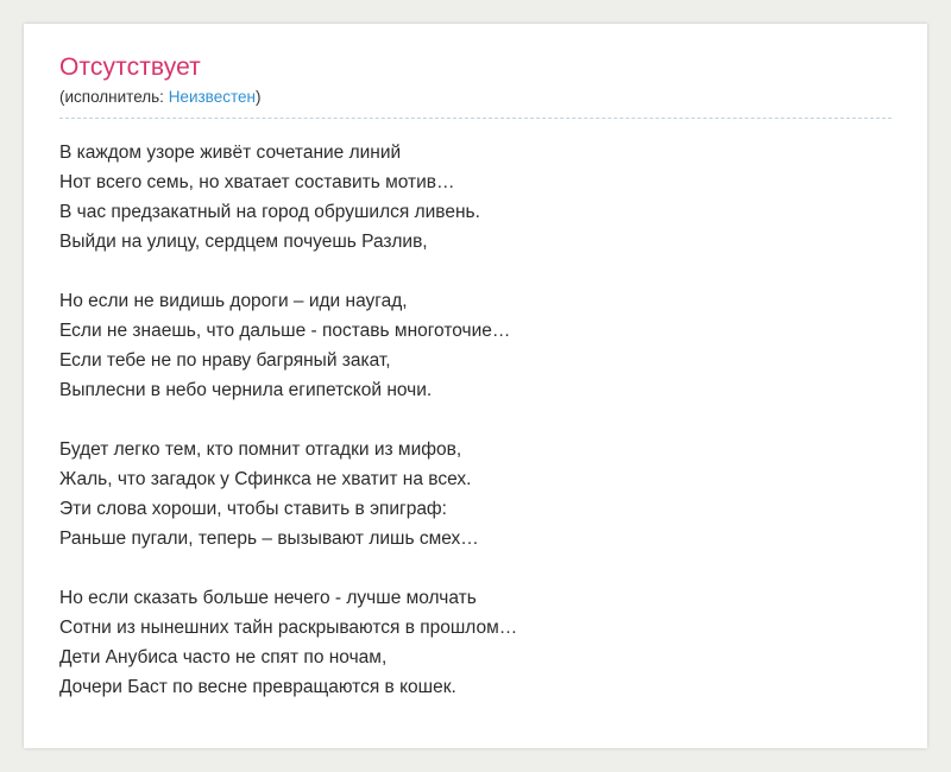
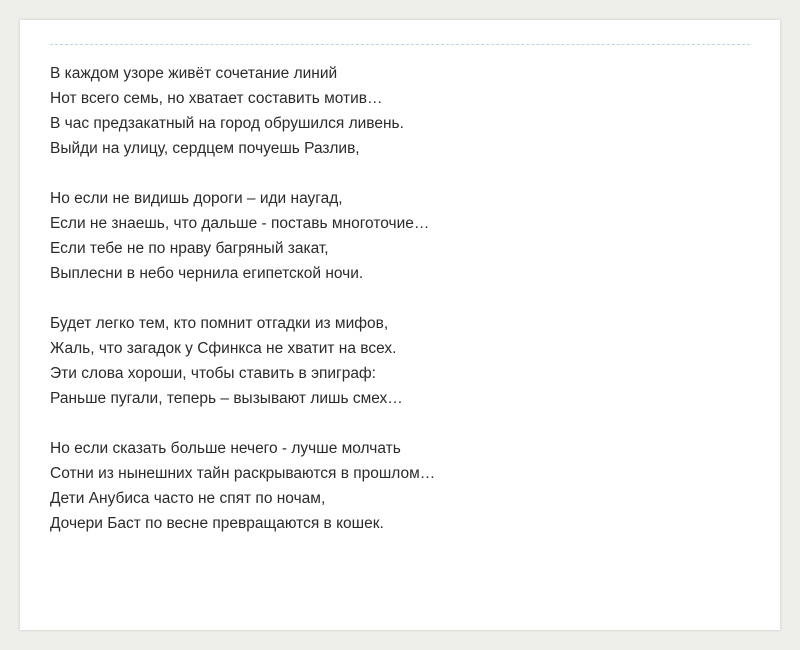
- Отсутствует
- (исполнитель: Неизвестен)
  В каждом узоре живёт сочетание линий
  Нот всего семь, но хватает составить мотив…
  В час предзакатный на город обрушился ливень.
  Выйди на улицу, сердцем почуешь Разлив,
  Но если не видишь дороги – иди наугад,
  Если не знаешь, что дальше - поставь многоточие…
  Если тебе не по нраву багряный закат,
  Выплесни в небо чернила египетской ночи.
  Будет легко тем, кто помнит отгадки из мифов,
  Жаль, что загадок у Сфинкса не хватит на всех.
  Эти слова хороши, чтобы ставить в эпиграф:
  Раньше пугали, теперь – вызывают лишь смех…
  Но если сказать больше нечего - лучше молчать
  Сотни из нынешних тайн раскрываются в прошлом…
  Дети Анубиса часто не спят по ночам,
  Дочери Баст по весне превращаются в кошек.
